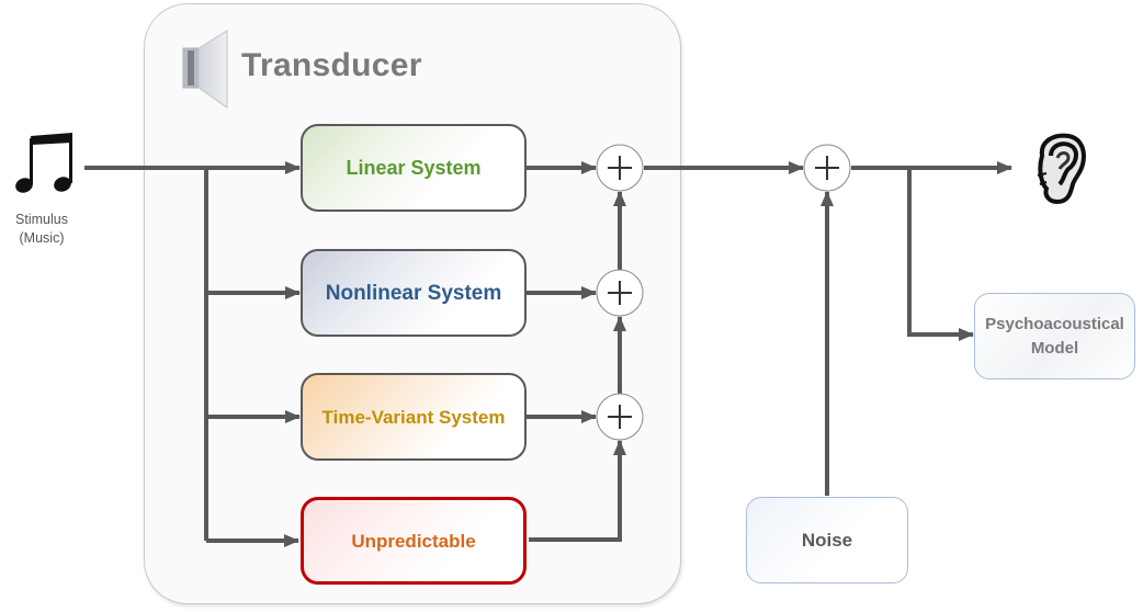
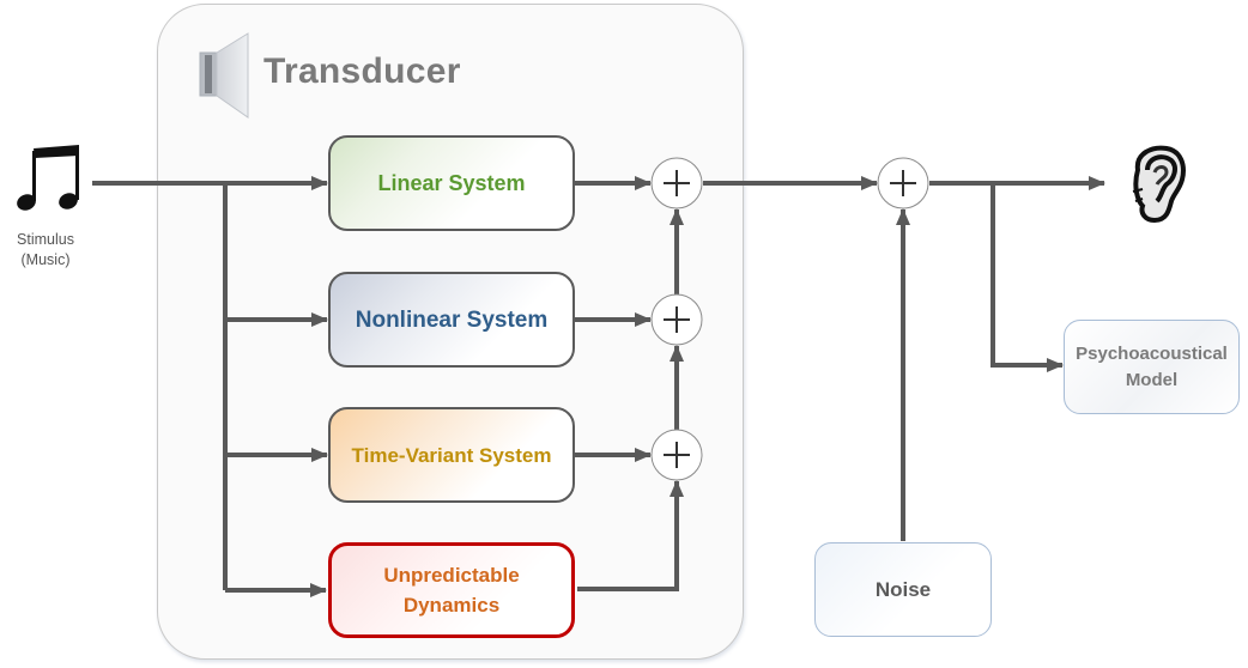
  Transducer
  Stimulus
  (Music)
  Linear System
  Nonlinear System
  Time-Variant System
  Unpredictable
+ Dynamics
  Noise
  Psychoacoustical
  Model
